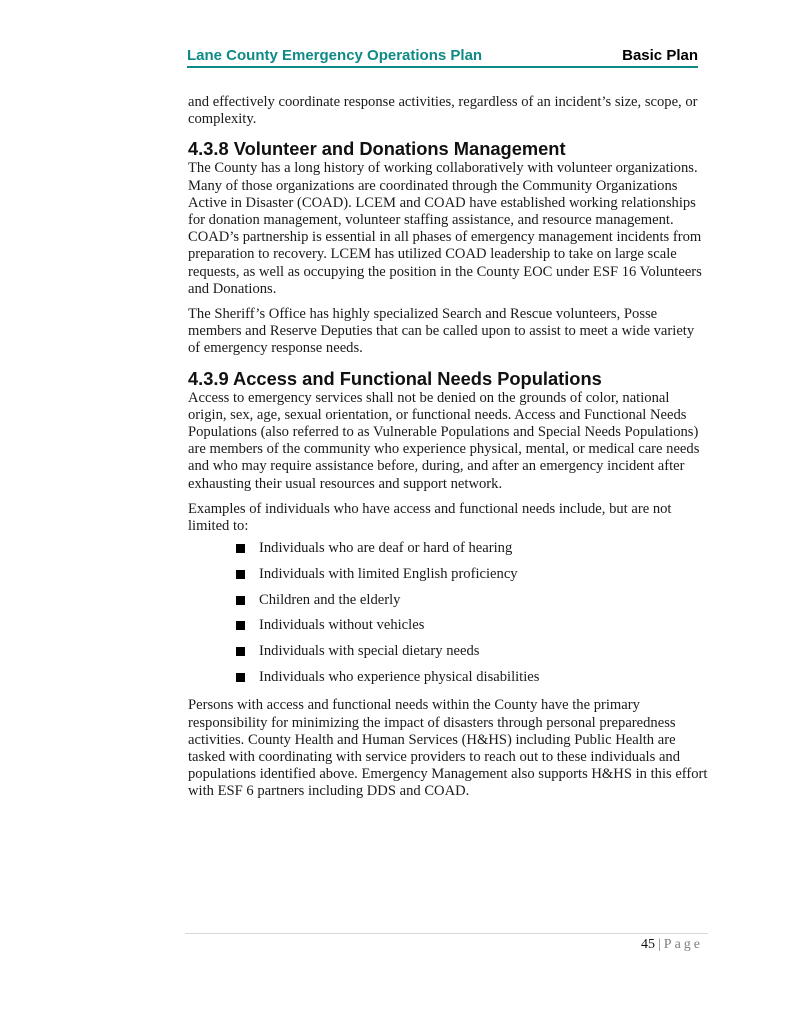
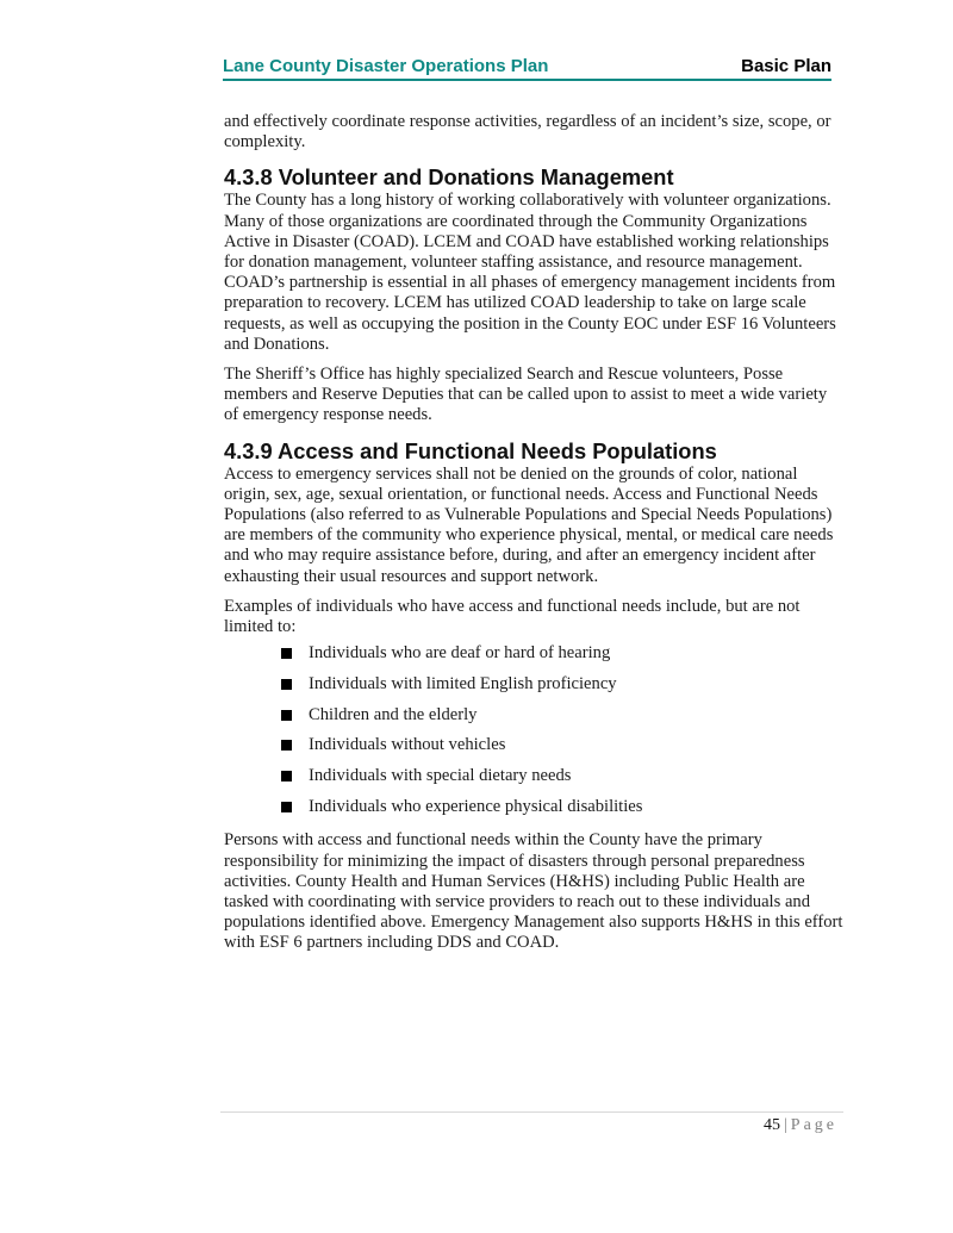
- Lane County Emergency Operations Plan
+ Lane County Disaster Operations Plan
  Basic Plan
  and effectively coordinate response activities, regardless of an incident’s size, scope, or complexity.
  4.3.8 Volunteer and Donations Management
  The County has a long history of working collaboratively with volunteer organizations. Many of those organizations are coordinated through the Community Organizations Active in Disaster (COAD). LCEM and COAD have established working relationships for donation management, volunteer staffing assistance, and resource management. COAD’s partnership is essential in all phases of emergency management incidents from preparation to recovery. LCEM has utilized COAD leadership to take on large scale requests, as well as occupying the position in the County EOC under ESF 16 Volunteers and Donations.
  The Sheriff’s Office has highly specialized Search and Rescue volunteers, Posse members and Reserve Deputies that can be called upon to assist to meet a wide variety of emergency response needs.
  4.3.9 Access and Functional Needs Populations
  Access to emergency services shall not be denied on the grounds of color, national origin, sex, age, sexual orientation, or functional needs. Access and Functional Needs Populations (also referred to as Vulnerable Populations and Special Needs Populations) are members of the community who experience physical, mental, or medical care needs and who may require assistance before, during, and after an emergency incident after exhausting their usual resources and support network.
  Examples of individuals who have access and functional needs include, but are not limited to:
  Individuals who are deaf or hard of hearing
  Individuals with limited English proficiency
  Children and the elderly
  Individuals without vehicles
  Individuals with special dietary needs
  Individuals who experience physical disabilities
  Persons with access and functional needs within the County have the primary responsibility for minimizing the impact of disasters through personal preparedness activities. County Health and Human Services (H&HS) including Public Health are tasked with coordinating with service providers to reach out to these individuals and populations identified above. Emergency Management also supports H&HS in this effort with ESF 6 partners including DDS and COAD.
  45 | Page
